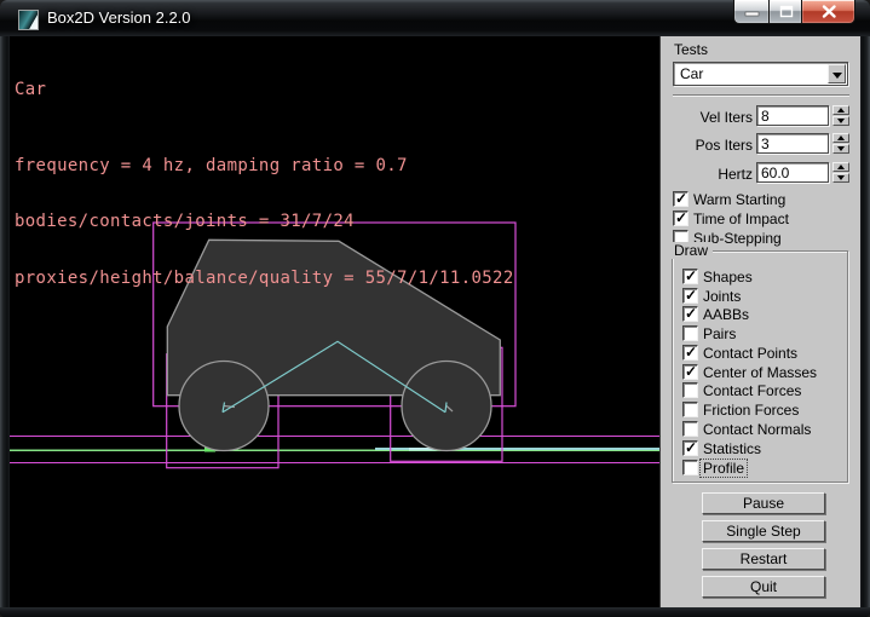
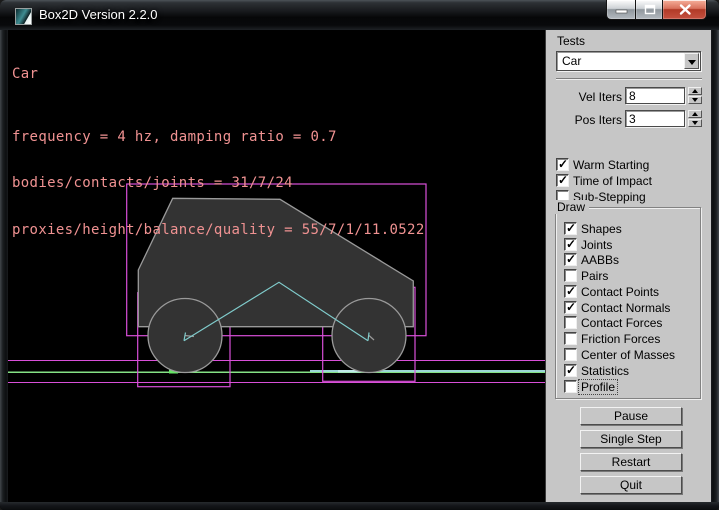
  Box2D Version 2.2.0
  Car
  frequency = 4 hz, damping ratio = 0.7
  bodies/contacts/joints = 31/7/24
  proxies/height/balance/quality = 55/7/1/11.0522
  Tests
  Car
  Vel Iters
  8
  Pos Iters
  3
- Hertz
- 60.0
  ✓
  Warm Starting
  ✓
  Time of Impact
  Sub-Stepping
  Draw
  ✓
  Shapes
  ✓
  Joints
  ✓
  AABBs
  Pairs
  ✓
  Contact Points
  ✓
- Center of Masses
+ Contact Normals
  Contact Forces
  Friction Forces
- Contact Normals
+ Center of Masses
  ✓
  Statistics
  Profile
  Pause
  Single Step
  Restart
  Quit
